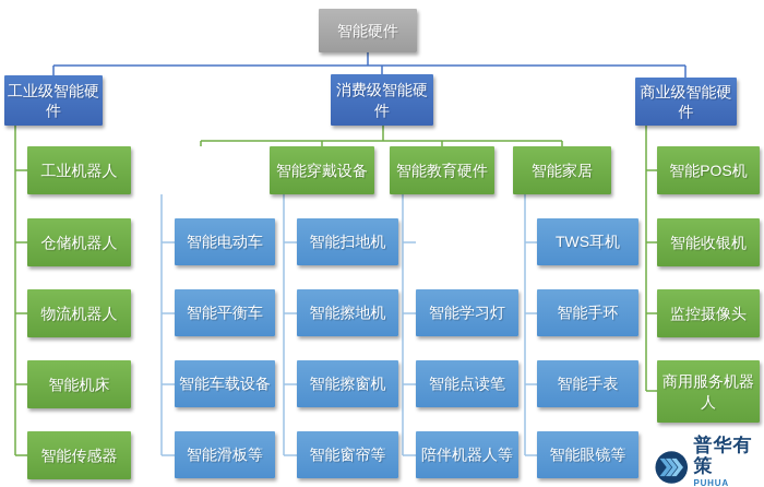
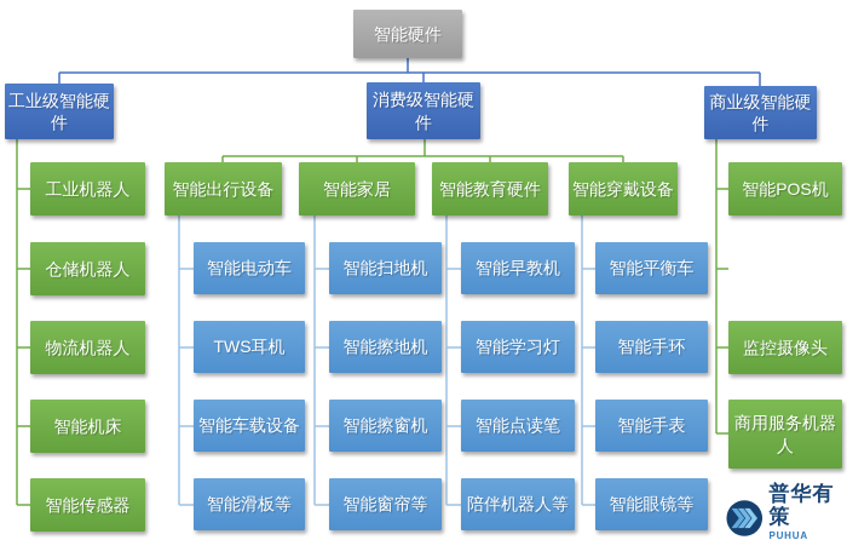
  智能硬件
  工业级智能硬件
  消费级智能硬件
  商业级智能硬件
  工业机器人
  仓储机器人
  物流机器人
  智能机床
  智能传感器
+ 智能出行设备
- 智能穿戴设备
+ 智能家居
  智能教育硬件
- 智能家居
+ 智能穿戴设备
  智能电动车
- 智能平衡车
+ TWS耳机
  智能车载设备
  智能滑板等
  智能扫地机
  智能擦地机
  智能擦窗机
  智能窗帘等
+ 智能早教机
  智能学习灯
  智能点读笔
  陪伴机器人等
- TWS耳机
+ 智能平衡车
  智能手环
  智能手表
  智能眼镜等
  智能POS机
- 智能收银机
  监控摄像头
  商用服务机器人
  普华有策
